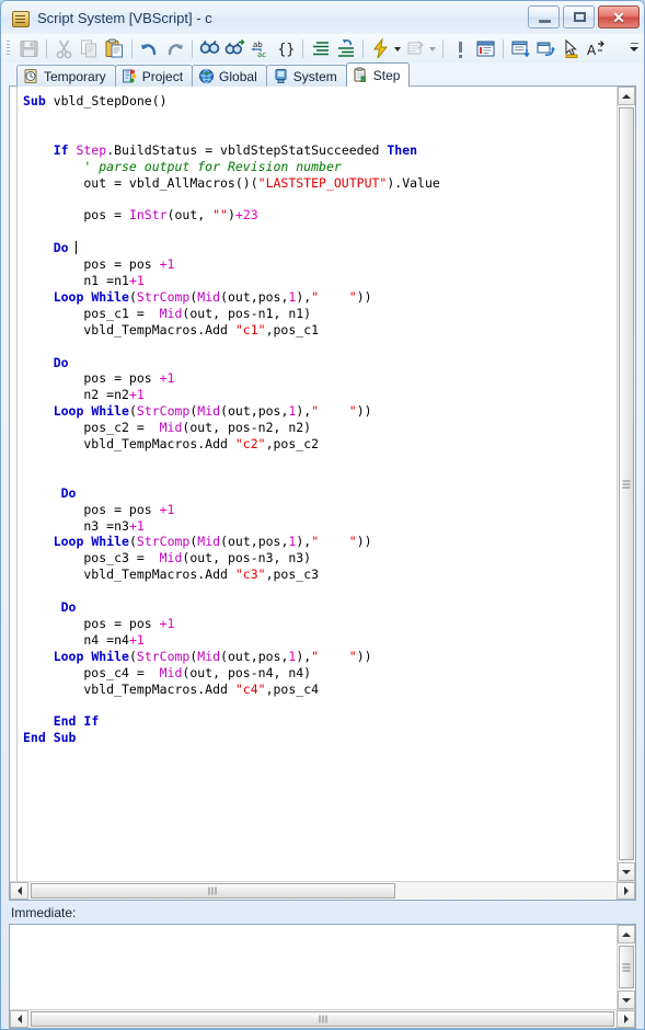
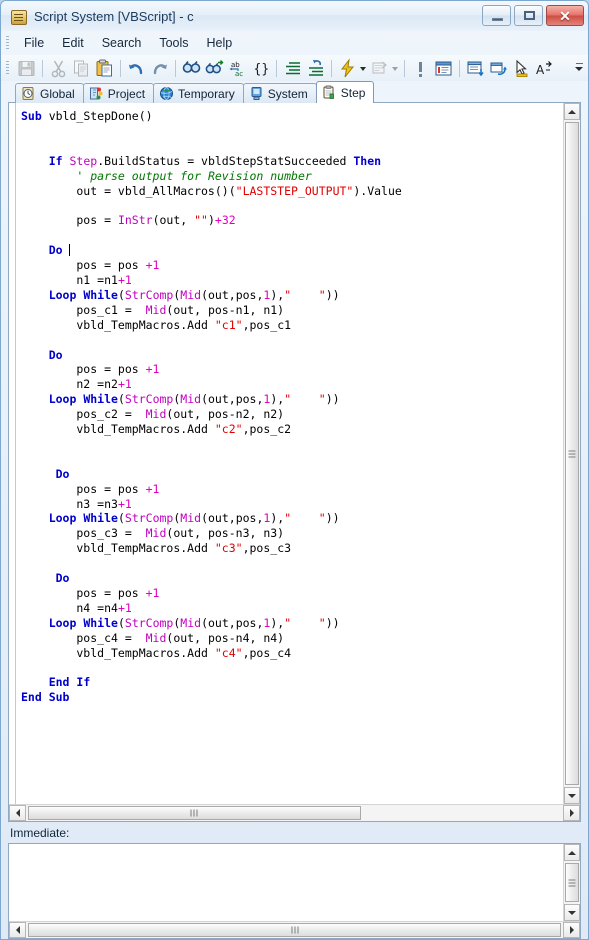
  Script System [VBScript] - c
  ✕
+ File
+ Edit
+ Search
+ Tools
+ Help
  ab
  ac
  {}
  A
- Temporary
+ Global
  Project
- Global
+ Temporary
  System
  Step
- Sub vbld_StepDone() If Step.BuildStatus = vbldStepStatSucceeded Then ' parse output for Revision number out = vbld_AllMacros()("LASTSTEP_OUTPUT").Value pos = InStr(out, "")+23 Do pos = pos +1 n1 =n1+1 Loop While(StrComp(Mid(out,pos,1)," ")) pos_c1 = Mid(out, pos-n1, n1) vbld_TempMacros.Add "c1",pos_c1 Do pos = pos +1 n2 =n2+1 Loop While(StrComp(Mid(out,pos,1)," ")) pos_c2 = Mid(out, pos-n2, n2) vbld_TempMacros.Add "c2",pos_c2 Do pos = pos +1 n3 =n3+1 Loop While(StrComp(Mid(out,pos,1)," ")) pos_c3 = Mid(out, pos-n3, n3) vbld_TempMacros.Add "c3",pos_c3 Do pos = pos +1 n4 =n4+1 Loop While(StrComp(Mid(out,pos,1)," ")) pos_c4 = Mid(out, pos-n4, n4) vbld_TempMacros.Add "c4",pos_c4 End If End Sub
+ Sub vbld_StepDone() If Step.BuildStatus = vbldStepStatSucceeded Then ' parse output for Revision number out = vbld_AllMacros()("LASTSTEP_OUTPUT").Value pos = InStr(out, "")+32 Do pos = pos +1 n1 =n1+1 Loop While(StrComp(Mid(out,pos,1)," ")) pos_c1 = Mid(out, pos-n1, n1) vbld_TempMacros.Add "c1",pos_c1 Do pos = pos +1 n2 =n2+1 Loop While(StrComp(Mid(out,pos,1)," ")) pos_c2 = Mid(out, pos-n2, n2) vbld_TempMacros.Add "c2",pos_c2 Do pos = pos +1 n3 =n3+1 Loop While(StrComp(Mid(out,pos,1)," ")) pos_c3 = Mid(out, pos-n3, n3) vbld_TempMacros.Add "c3",pos_c3 Do pos = pos +1 n4 =n4+1 Loop While(StrComp(Mid(out,pos,1)," ")) pos_c4 = Mid(out, pos-n4, n4) vbld_TempMacros.Add "c4",pos_c4 End If End Sub
  Immediate:
